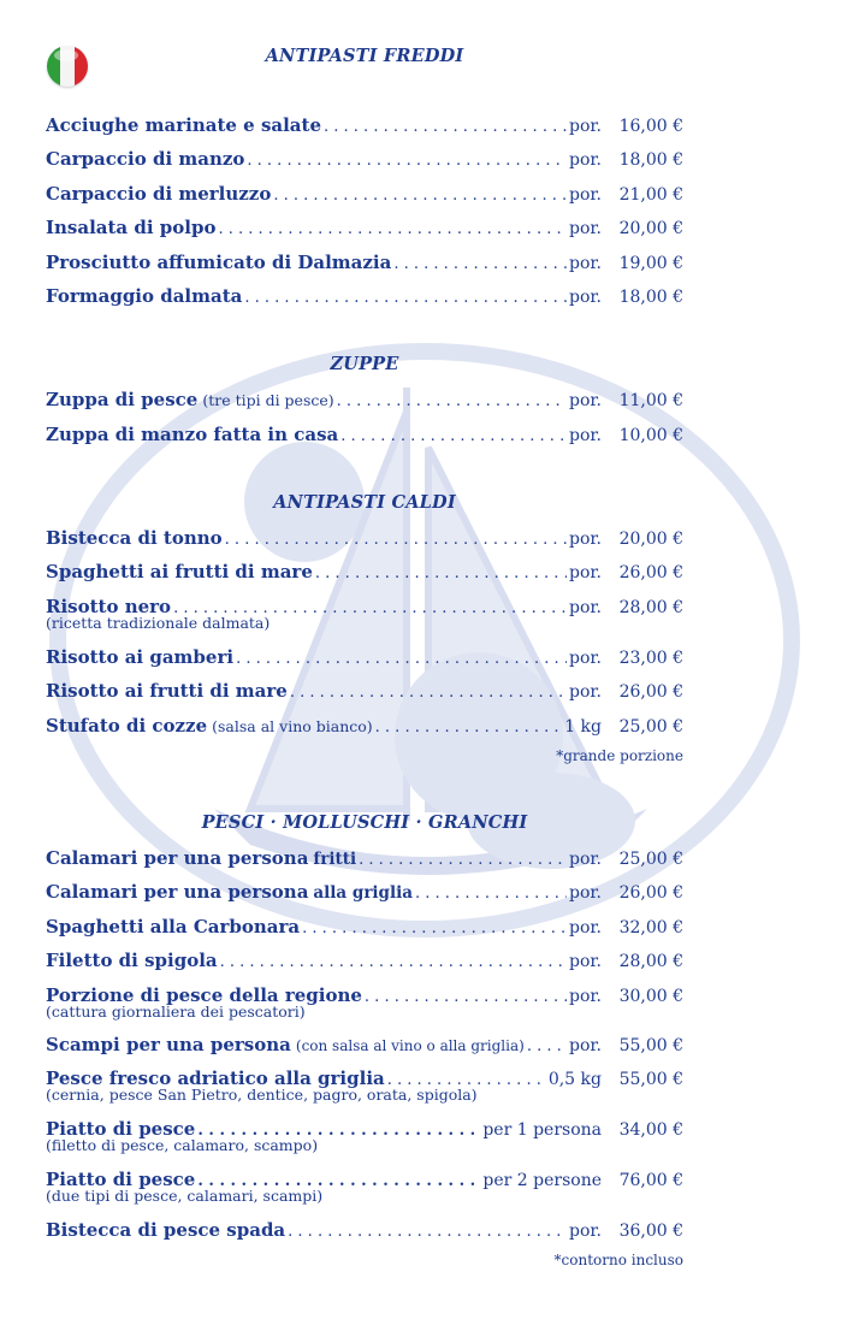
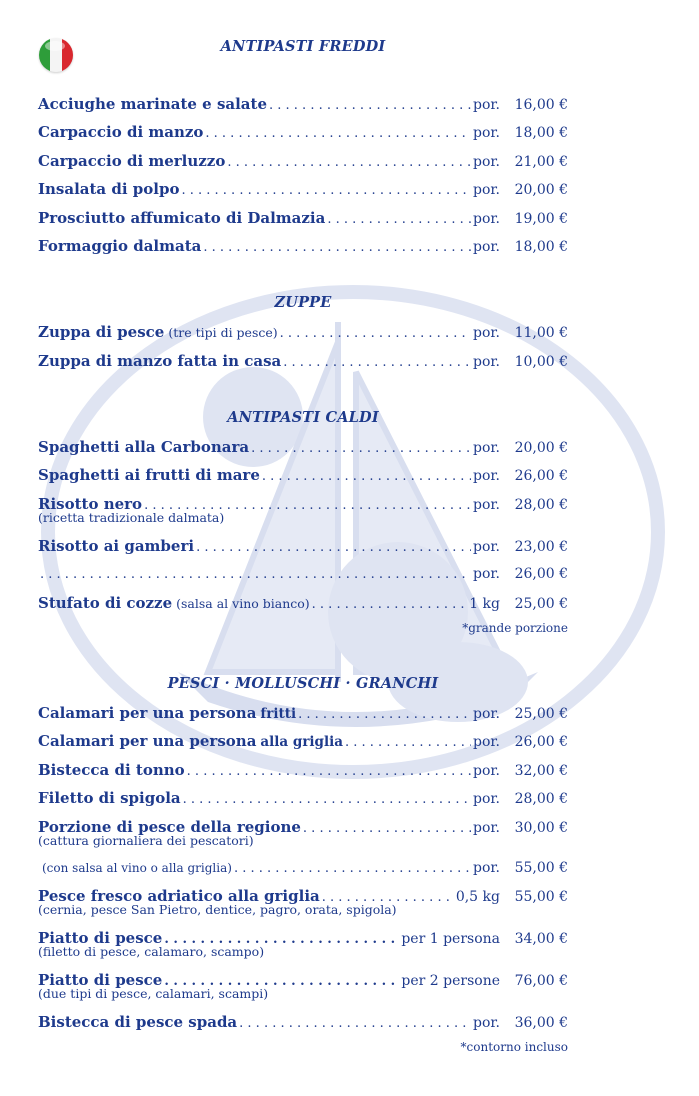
  ANTIPASTI FREDDI
  Acciughe marinate e salate
  por.
  16,00 €
  Carpaccio di manzo
  por.
  18,00 €
  Carpaccio di merluzzo
  por.
  21,00 €
  Insalata di polpo
  por.
  20,00 €
  Prosciutto affumicato di Dalmazia
  por.
  19,00 €
  Formaggio dalmata
  por.
  18,00 €
  ZUPPE
  Zuppa di pesce
  (tre tipi di pesce)
  por.
  11,00 €
  Zuppa di manzo fatta in casa
  por.
  10,00 €
  ANTIPASTI CALDI
- Bistecca di tonno
+ Spaghetti alla Carbonara
  por.
  20,00 €
  Spaghetti ai frutti di mare
  por.
  26,00 €
  Risotto nero
  por.
  28,00 €
  (ricetta tradizionale dalmata)
  Risotto ai gamberi
  por.
  23,00 €
- Risotto ai frutti di mare
  por.
  26,00 €
  Stufato di cozze
  (salsa al vino bianco)
  1 kg
  25,00 €
  *grande porzione
  PESCI · MOLLUSCHI · GRANCHI
  Calamari per una persona
  fritti
  por.
  25,00 €
  Calamari per una persona
  alla griglia
  por.
  26,00 €
- Spaghetti alla Carbonara
+ Bistecca di tonno
  por.
  32,00 €
  Filetto di spigola
  por.
  28,00 €
  Porzione di pesce della regione
  por.
  30,00 €
  (cattura giornaliera dei pescatori)
- Scampi per una persona
  (con salsa al vino o alla griglia)
  por.
  55,00 €
  Pesce fresco adriatico alla griglia
  0,5 kg
  55,00 €
  (cernia, pesce San Pietro, dentice, pagro, orata, spigola)
  Piatto di pesce
  per 1 persona
  34,00 €
  (filetto di pesce, calamaro, scampo)
  Piatto di pesce
  per 2 persone
  76,00 €
  (due tipi di pesce, calamari, scampi)
  Bistecca di pesce spada
  por.
  36,00 €
  *contorno incluso
